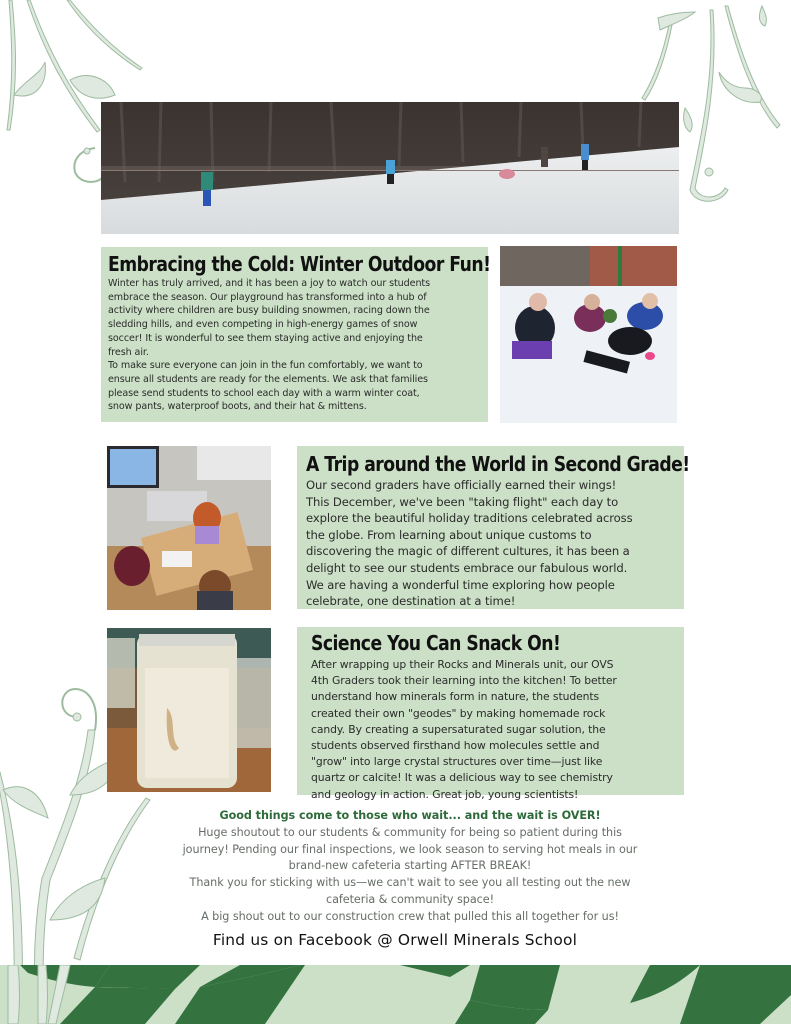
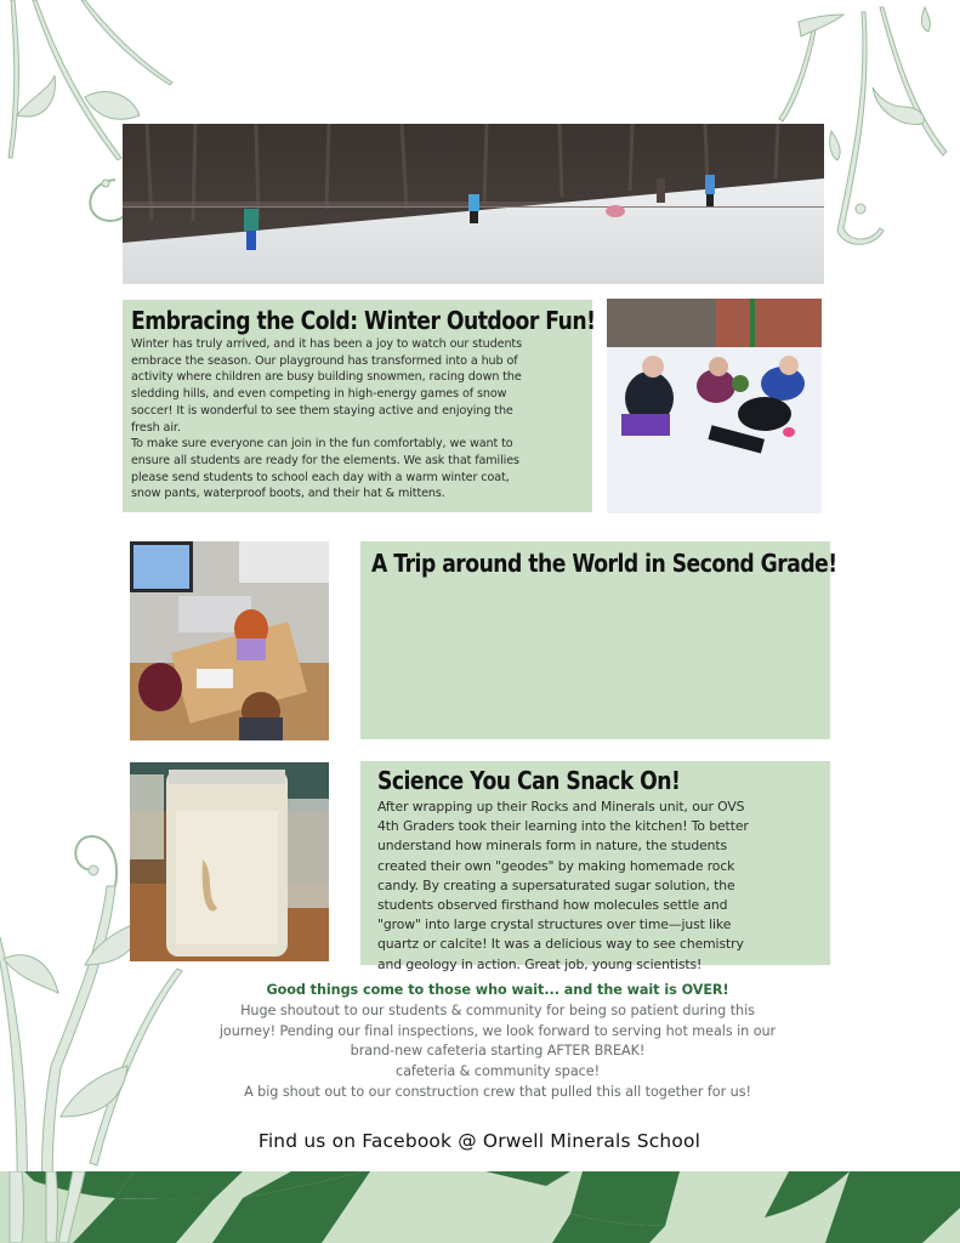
  Embracing the Cold: Winter Outdoor Fun!
  Winter has truly arrived, and it has been a joy to watch our students
  embrace the season. Our playground has transformed into a hub of
  activity where children are busy building snowmen, racing down the
  sledding hills, and even competing in high-energy games of snow
  soccer! It is wonderful to see them staying active and enjoying the
  fresh air.
  To make sure everyone can join in the fun comfortably, we want to
  ensure all students are ready for the elements. We ask that families
  please send students to school each day with a warm winter coat,
  snow pants, waterproof boots, and their hat & mittens.
  A Trip around the World in Second Grade!
- Our second graders have officially earned their wings!
- This December, we've been "taking flight" each day to
- explore the beautiful holiday traditions celebrated across
- the globe. From learning about unique customs to
- discovering the magic of different cultures, it has been a
- delight to see our students embrace our fabulous world.
- We are having a wonderful time exploring how people
- celebrate, one destination at a time!
  Science You Can Snack On!
  After wrapping up their Rocks and Minerals unit, our OVS
  4th Graders took their learning into the kitchen! To better
  understand how minerals form in nature, the students
  created their own "geodes" by making homemade rock
  candy. By creating a supersaturated sugar solution, the
  students observed firsthand how molecules settle and
  "grow" into large crystal structures over time—just like
  quartz or calcite! It was a delicious way to see chemistry
  and geology in action. Great job, young scientists!
  Good things come to those who wait... and the wait is OVER!
  Huge shoutout to our students & community for being so patient during this
- journey! Pending our final inspections, we look season to serving hot meals in our
+ journey! Pending our final inspections, we look forward to serving hot meals in our
  brand-new cafeteria starting AFTER BREAK!
- Thank you for sticking with us—we can't wait to see you all testing out the new
  cafeteria & community space!
  A big shout out to our construction crew that pulled this all together for us!
  Find us on Facebook @ Orwell Minerals School
